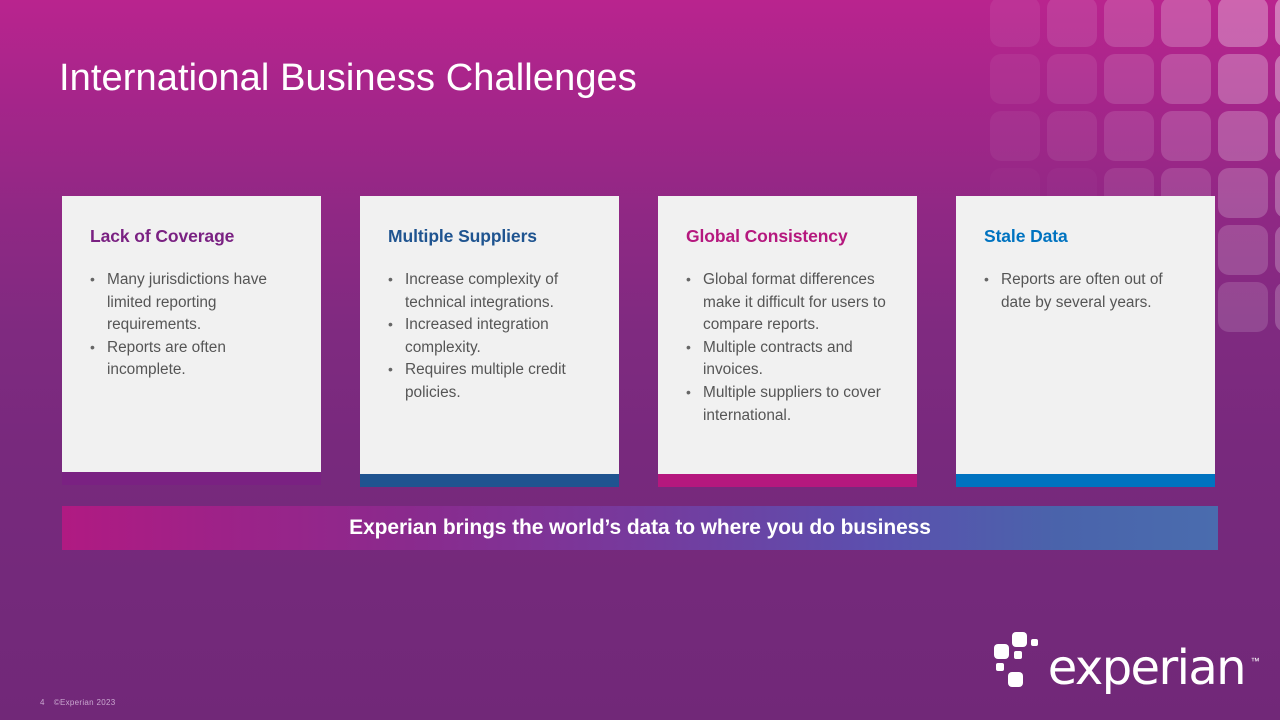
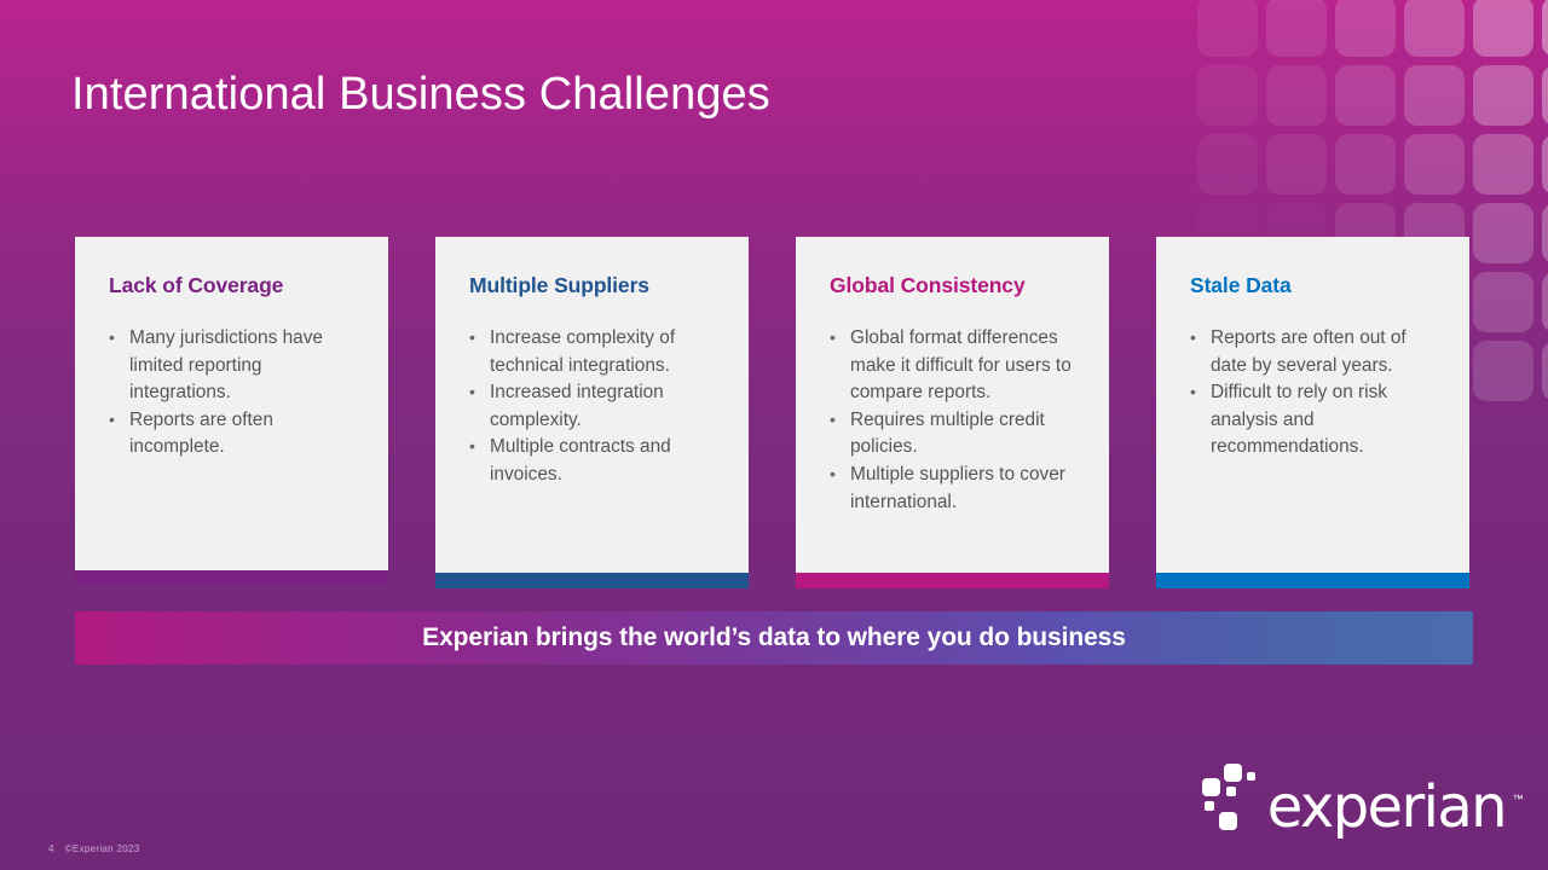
  International Business Challenges
  Lack of Coverage
- Many jurisdictions have limited reporting requirements.
+ Many jurisdictions have limited reporting integrations.
  Reports are often incomplete.
  Multiple Suppliers
  Increase complexity of technical integrations.
  Increased integration complexity.
- Requires multiple credit policies.
+ Multiple contracts and invoices.
  Global Consistency
  Global format differences make it difficult for users to compare reports.
- Multiple contracts and invoices.
+ Requires multiple credit policies.
  Multiple suppliers to cover international.
  Stale Data
  Reports are often out of date by several years.
+ Difficult to rely on risk analysis and recommendations.
  Experian brings the world’s data to where you do business
  experian
  ™
  4 ©Experian 2023
